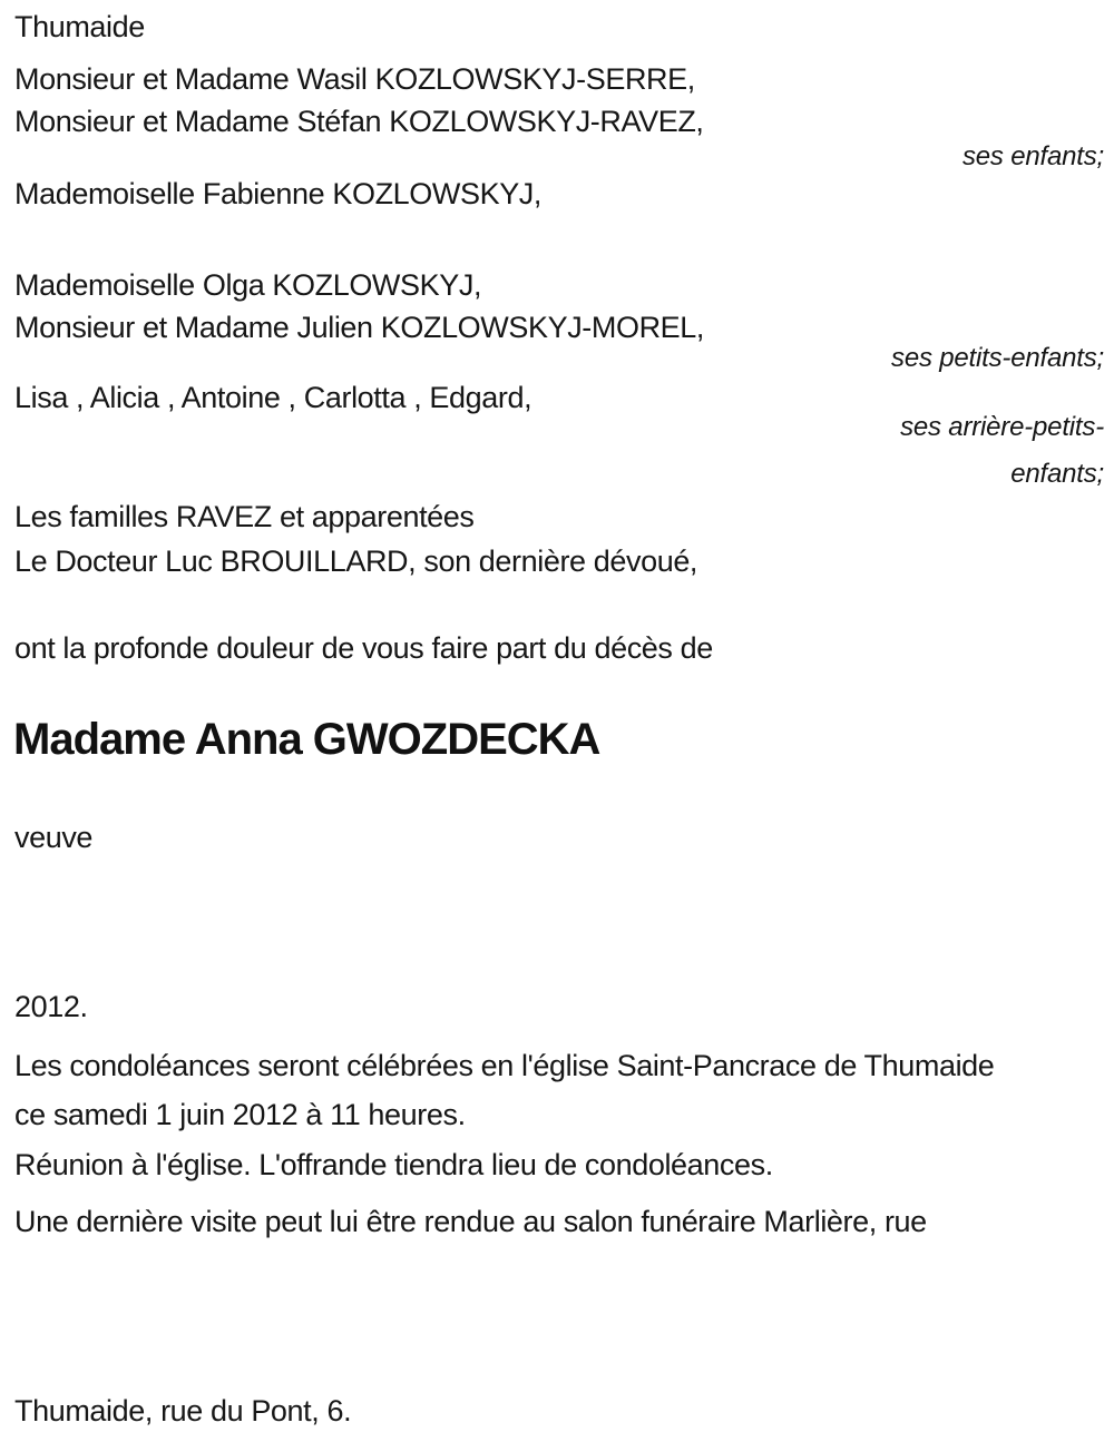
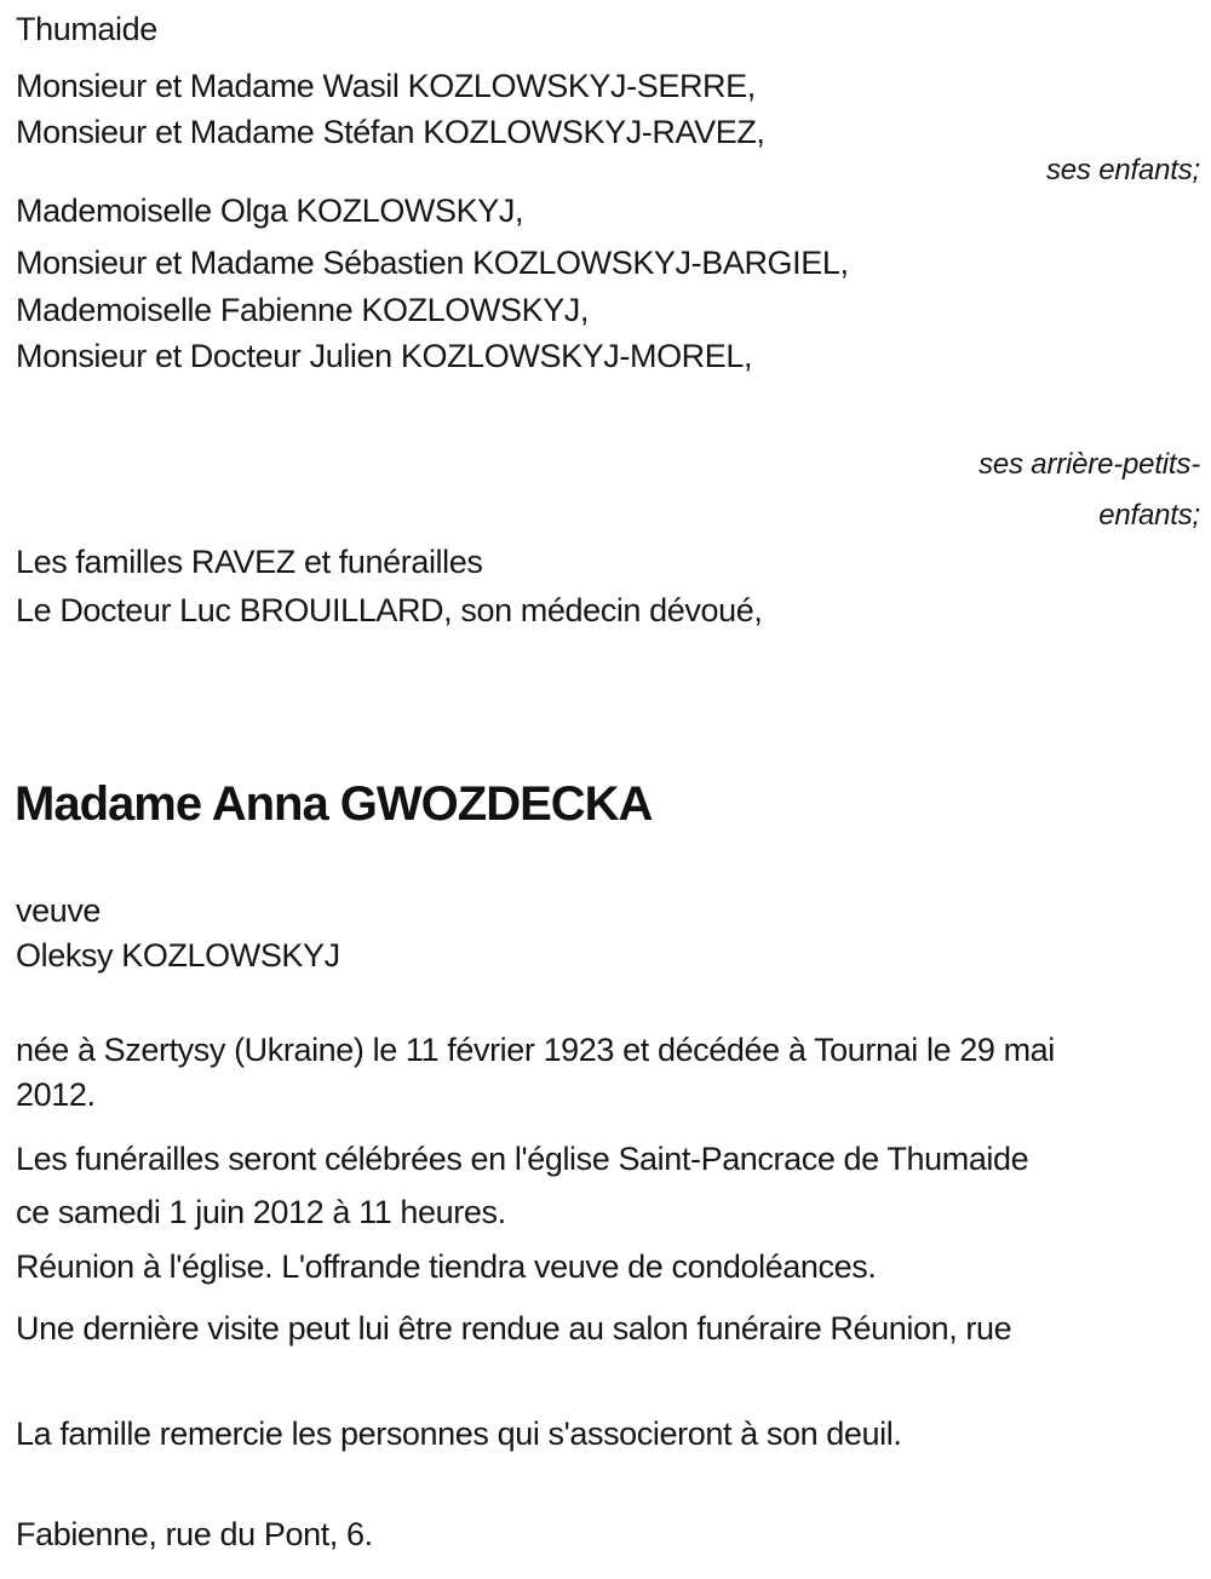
  Thumaide
  Monsieur et Madame Wasil KOZLOWSKYJ-SERRE,
  Monsieur et Madame Stéfan KOZLOWSKYJ-RAVEZ,
  ses enfants;
- Mademoiselle Fabienne KOZLOWSKYJ,
+ Mademoiselle Olga KOZLOWSKYJ,
+ Monsieur et Madame Sébastien KOZLOWSKYJ-BARGIEL,
- Mademoiselle Olga KOZLOWSKYJ,
+ Mademoiselle Fabienne KOZLOWSKYJ,
- Monsieur et Madame Julien KOZLOWSKYJ-MOREL,
+ Monsieur et Docteur Julien KOZLOWSKYJ-MOREL,
- ses petits-enfants;
- Lisa , Alicia , Antoine , Carlotta , Edgard,
  ses arrière-petits-
  enfants;
- Les familles RAVEZ et apparentées
+ Les familles RAVEZ et funérailles
- Le Docteur Luc BROUILLARD, son dernière dévoué,
+ Le Docteur Luc BROUILLARD, son médecin dévoué,
- ont la profonde douleur de vous faire part du décès de
  Madame Anna GWOZDECKA
  veuve
+ Oleksy KOZLOWSKYJ
+ née à Szertysy (Ukraine) le 11 février 1923 et décédée à Tournai le 29 mai
  2012.
- Les condoléances seront célébrées en l'église Saint-Pancrace de Thumaide
+ Les funérailles seront célébrées en l'église Saint-Pancrace de Thumaide
  ce samedi 1 juin 2012 à 11 heures.
- Réunion à l'église. L'offrande tiendra lieu de condoléances.
+ Réunion à l'église. L'offrande tiendra veuve de condoléances.
- Une dernière visite peut lui être rendue au salon funéraire Marlière, rue
+ Une dernière visite peut lui être rendue au salon funéraire Réunion, rue
+ La famille remercie les personnes qui s'associeront à son deuil.
- Thumaide, rue du Pont, 6.
+ Fabienne, rue du Pont, 6.
